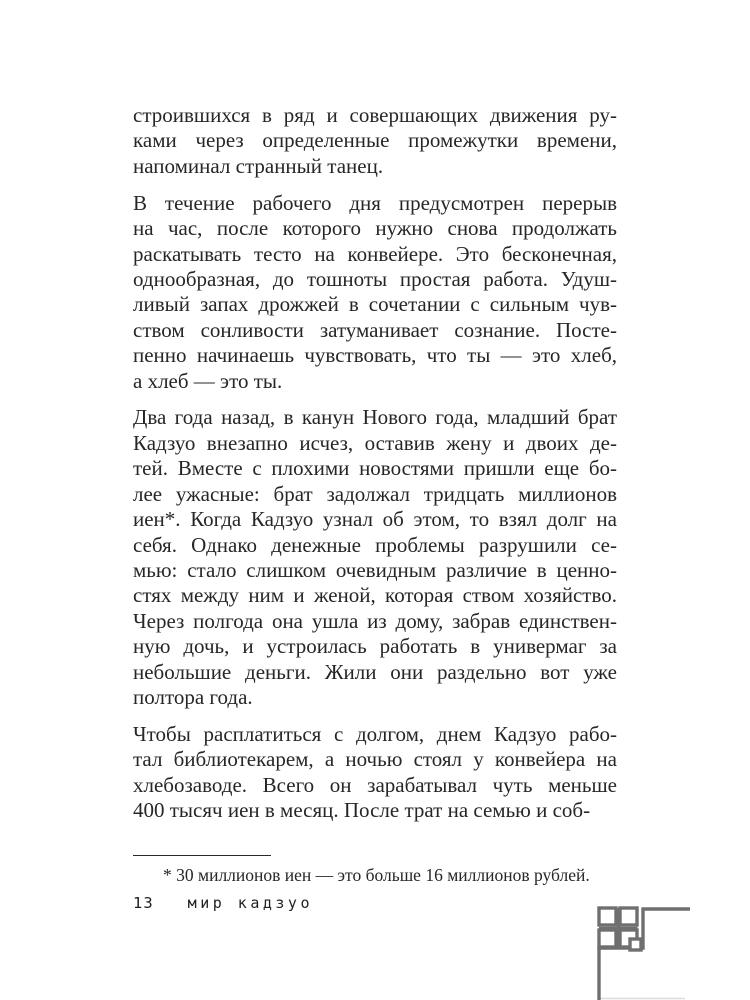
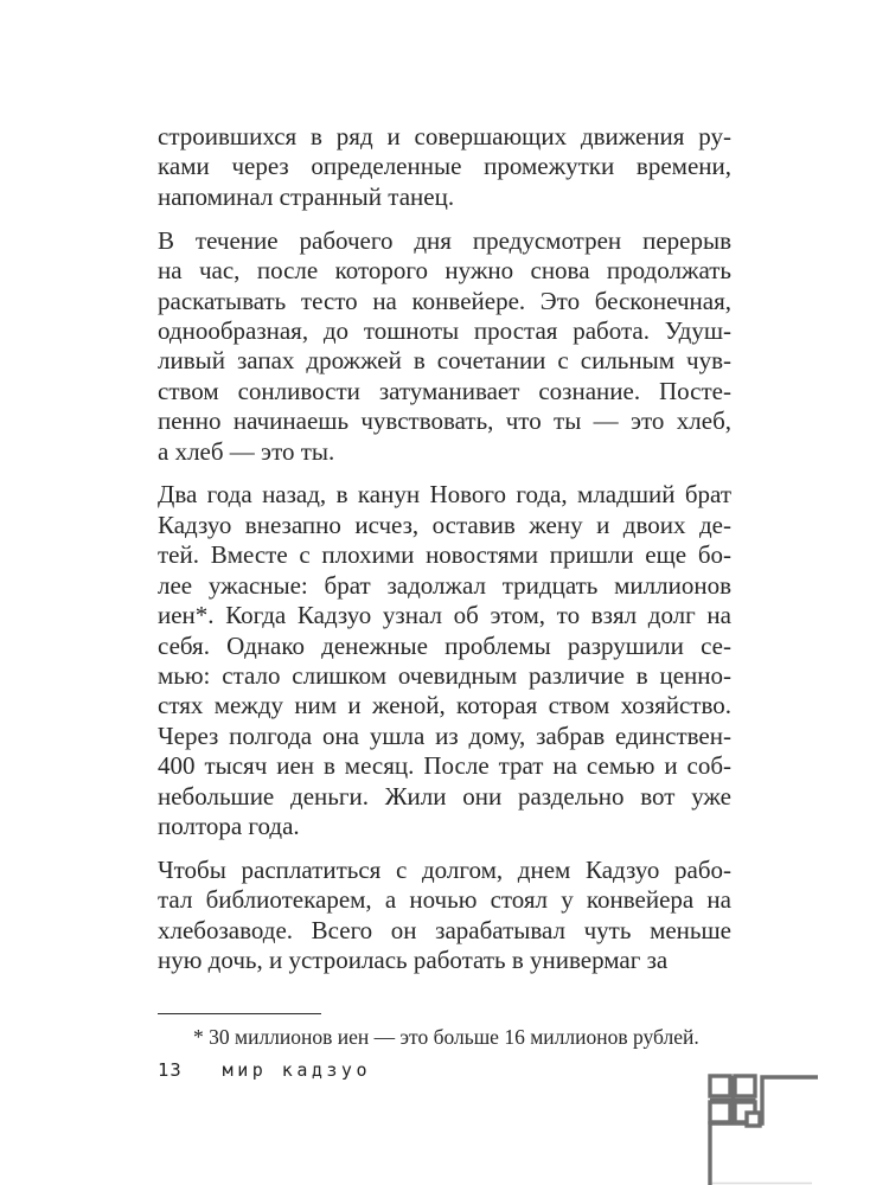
  строившихся в ряд и совершающих движения ру-
  ками через определенные промежутки времени,
  напоминал странный танец.
  В течение рабочего дня предусмотрен перерыв
  на час, после которого нужно снова продолжать
  раскатывать тесто на конвейере. Это бесконечная,
  однообразная, до тошноты простая работа. Удуш-
  ливый запах дрожжей в сочетании с сильным чув-
  ством сонливости затуманивает сознание. Посте-
  пенно начинаешь чувствовать, что ты — это хлеб,
  а хлеб — это ты.
  Два года назад, в канун Нового года, младший брат
  Кадзуо внезапно исчез, оставив жену и двоих де-
  тей. Вместе с плохими новостями пришли еще бо-
  лее ужасные: брат задолжал тридцать миллионов
  иен*. Когда Кадзуо узнал об этом, то взял долг на
  себя. Однако денежные проблемы разрушили се-
  мью: стало слишком очевидным различие в ценно-
  стях между ним и женой, которая ством хозяйство.
  Через полгода она ушла из дому, забрав единствен-
- ную дочь, и устроилась работать в универмаг за
+ 400 тысяч иен в месяц. После трат на семью и соб-
  небольшие деньги. Жили они раздельно вот уже
  полтора года.
  Чтобы расплатиться с долгом, днем Кадзуо рабо-
  тал библиотекарем, а ночью стоял у конвейера на
  хлебозаводе. Всего он зарабатывал чуть меньше
- 400 тысяч иен в месяц. После трат на семью и соб-
+ ную дочь, и устроилась работать в универмаг за
  * 30 миллионов иен — это больше 16 миллионов рублей.
  13
  мир кадзуо
